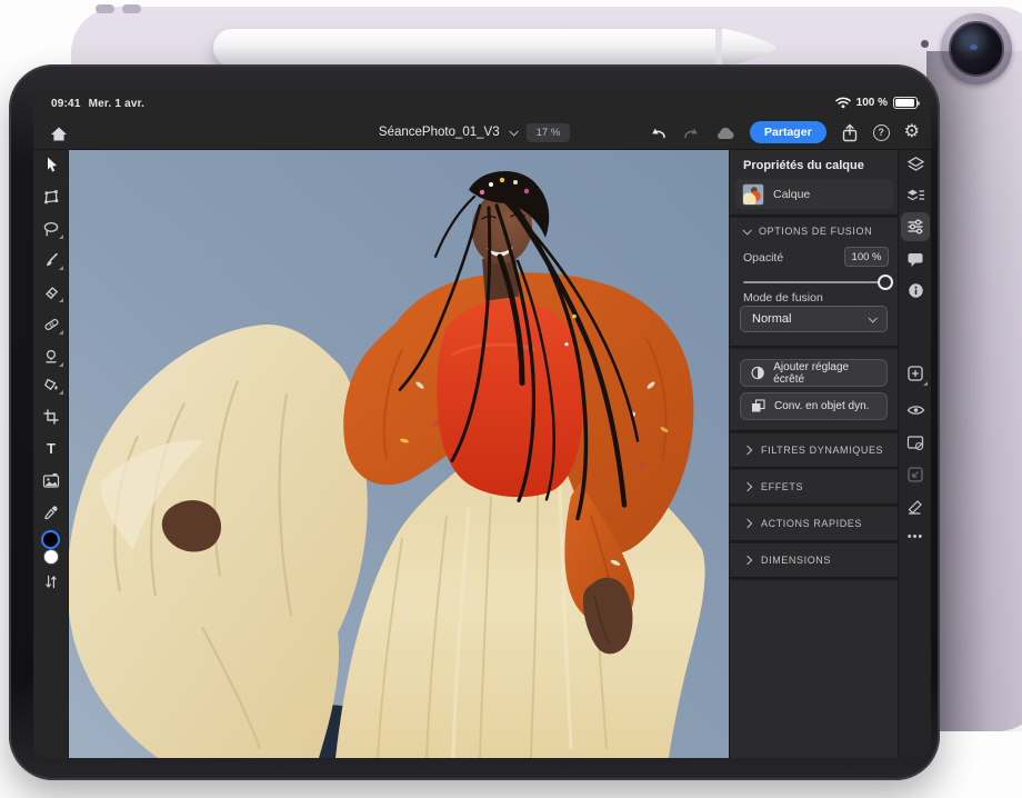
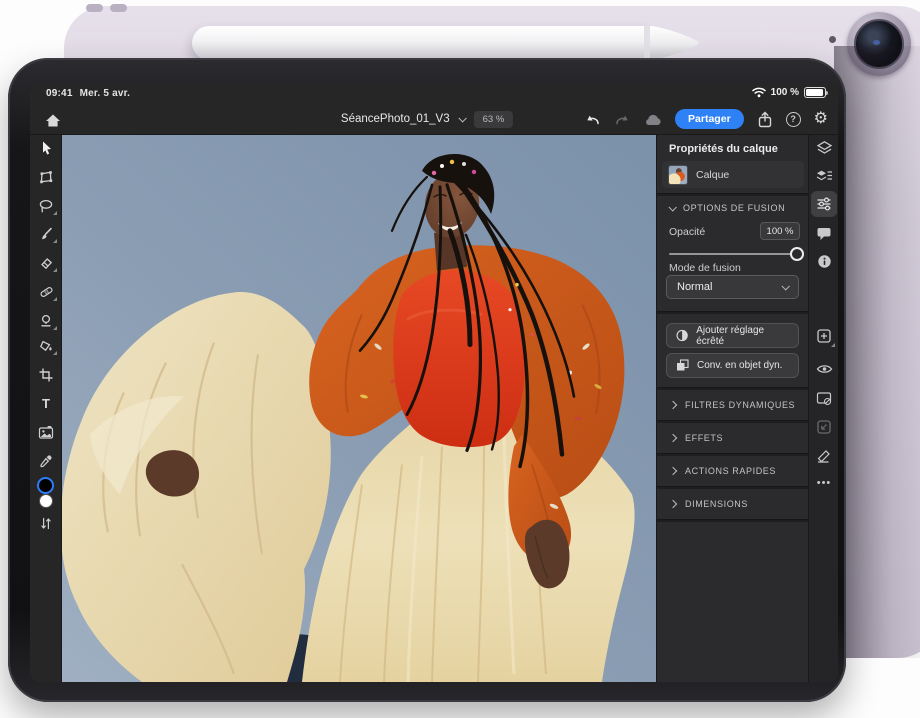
- 09:41 Mer. 1 avr.
+ 09:41 Mer. 5 avr.
  100 %
  SéancePhoto_01_V3
- 17 %
+ 63 %
  Partager
  ?
  ⚙
  T
  Propriétés du calque
  Calque
  OPTIONS DE FUSION
  Opacité
  100 %
  Mode de fusion
  Normal
  Ajouter réglage écrêté
  Conv. en objet dyn.
  FILTRES DYNAMIQUES
  EFFETS
  ACTIONS RAPIDES
  DIMENSIONS
  •••
